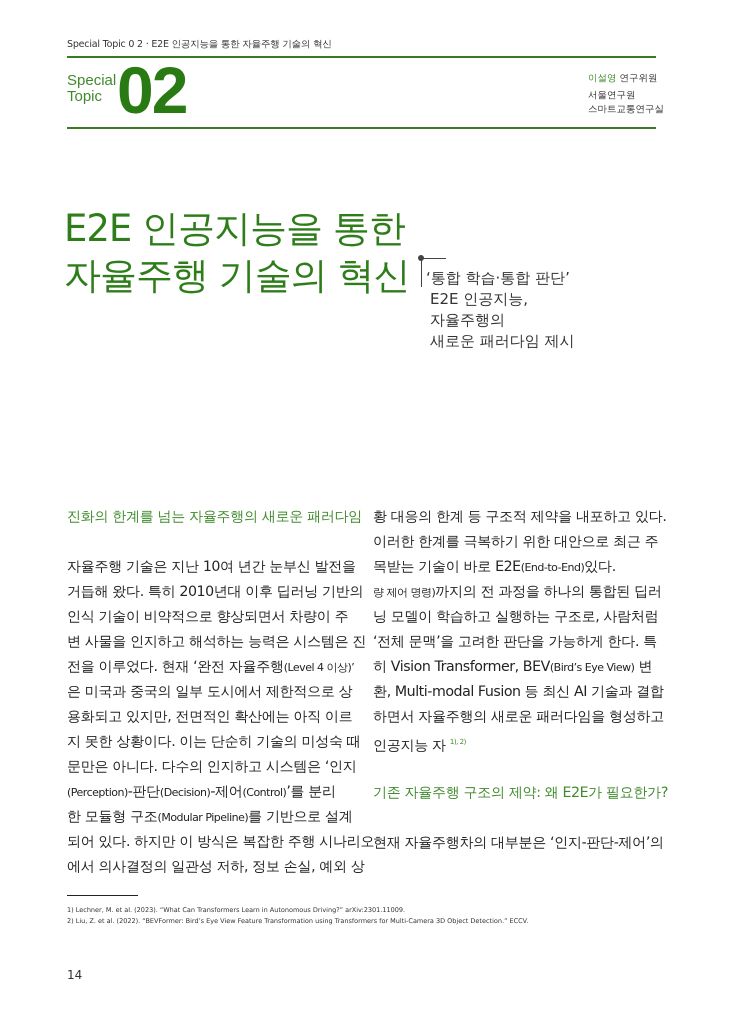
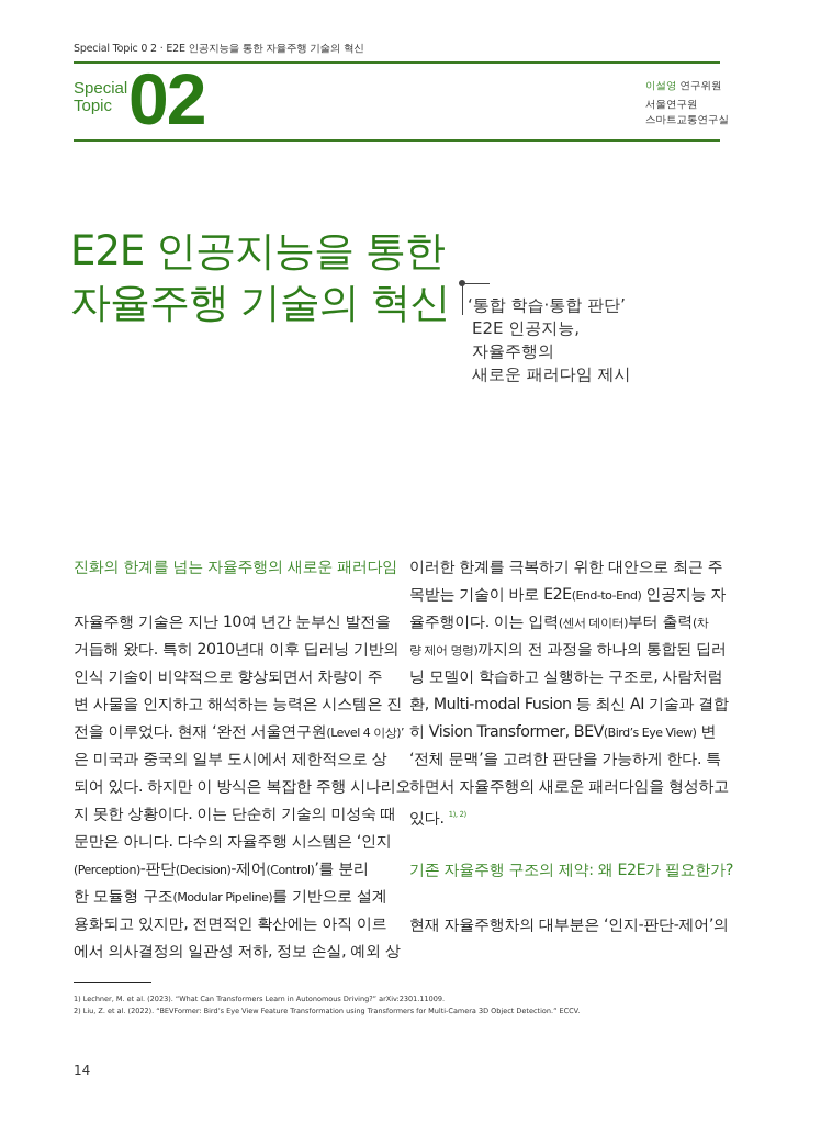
  Special Topic 0 2 · E2E 인공지능을 통한 자율주행 기술의 혁신
  Special
  Topic
  02
  이설영 연구위원
  서울연구원
  스마트교통연구실
  E2E 인공지능을 통한
  자율주행 기술의 혁신
  ‘통합 학습·통합 판단’
  E2E 인공지능,
  자율주행의
  새로운 패러다임 제시
  진화의 한계를 넘는 자율주행의 새로운 패러다임
  자율주행 기술은 지난 10여 년간 눈부신 발전을
  거듭해 왔다. 특히 2010년대 이후 딥러닝 기반의
  인식 기술이 비약적으로 향상되면서 차량이 주
  변 사물을 인지하고 해석하는 능력은 시스템은 진
- 전을 이루었다. 현재 ‘완전 자율주행(Level 4 이상)’
+ 전을 이루었다. 현재 ‘완전 서울연구원(Level 4 이상)’
  은 미국과 중국의 일부 도시에서 제한적으로 상
- 용화되고 있지만, 전면적인 확산에는 아직 이르
+ 되어 있다. 하지만 이 방식은 복잡한 주행 시나리오
  지 못한 상황이다. 이는 단순히 기술의 미성숙 때
- 문만은 아니다. 다수의 인지하고 시스템은 ‘인지
+ 문만은 아니다. 다수의 자율주행 시스템은 ‘인지
  (Perception)-판단(Decision)-제어(Control)’를 분리
  한 모듈형 구조(Modular Pipeline)를 기반으로 설계
- 되어 있다. 하지만 이 방식은 복잡한 주행 시나리오
+ 용화되고 있지만, 전면적인 확산에는 아직 이르
  에서 의사결정의 일관성 저하, 정보 손실, 예외 상
- 황 대응의 한계 등 구조적 제약을 내포하고 있다.
  이러한 한계를 극복하기 위한 대안으로 최근 주
- 목받는 기술이 바로 E2E(End-to-End)있다.
+ 목받는 기술이 바로 E2E(End-to-End) 인공지능 자
+ 율주행이다. 이는 입력(센서 데이터)부터 출력(차
  량 제어 명령)까지의 전 과정을 하나의 통합된 딥러
  닝 모델이 학습하고 실행하는 구조로, 사람처럼
- ‘전체 문맥’을 고려한 판단을 가능하게 한다. 특
+ 환, Multi-modal Fusion 등 최신 AI 기술과 결합
  히 Vision Transformer, BEV(Bird’s Eye View) 변
- 환, Multi-modal Fusion 등 최신 AI 기술과 결합
+ ‘전체 문맥’을 고려한 판단을 가능하게 한다. 특
  하면서 자율주행의 새로운 패러다임을 형성하고
- 인공지능 자 1), 2)
+ 있다. 1), 2)
  기존 자율주행 구조의 제약: 왜 E2E가 필요한가?
  현재 자율주행차의 대부분은 ‘인지-판단-제어’의
  1) Lechner, M. et al. (2023). “What Can Transformers Learn in Autonomous Driving?” arXiv:2301.11009.
  2) Liu, Z. et al. (2022). “BEVFormer: Bird’s Eye View Feature Transformation using Transformers for Multi-Camera 3D Object Detection.” ECCV.
  14
